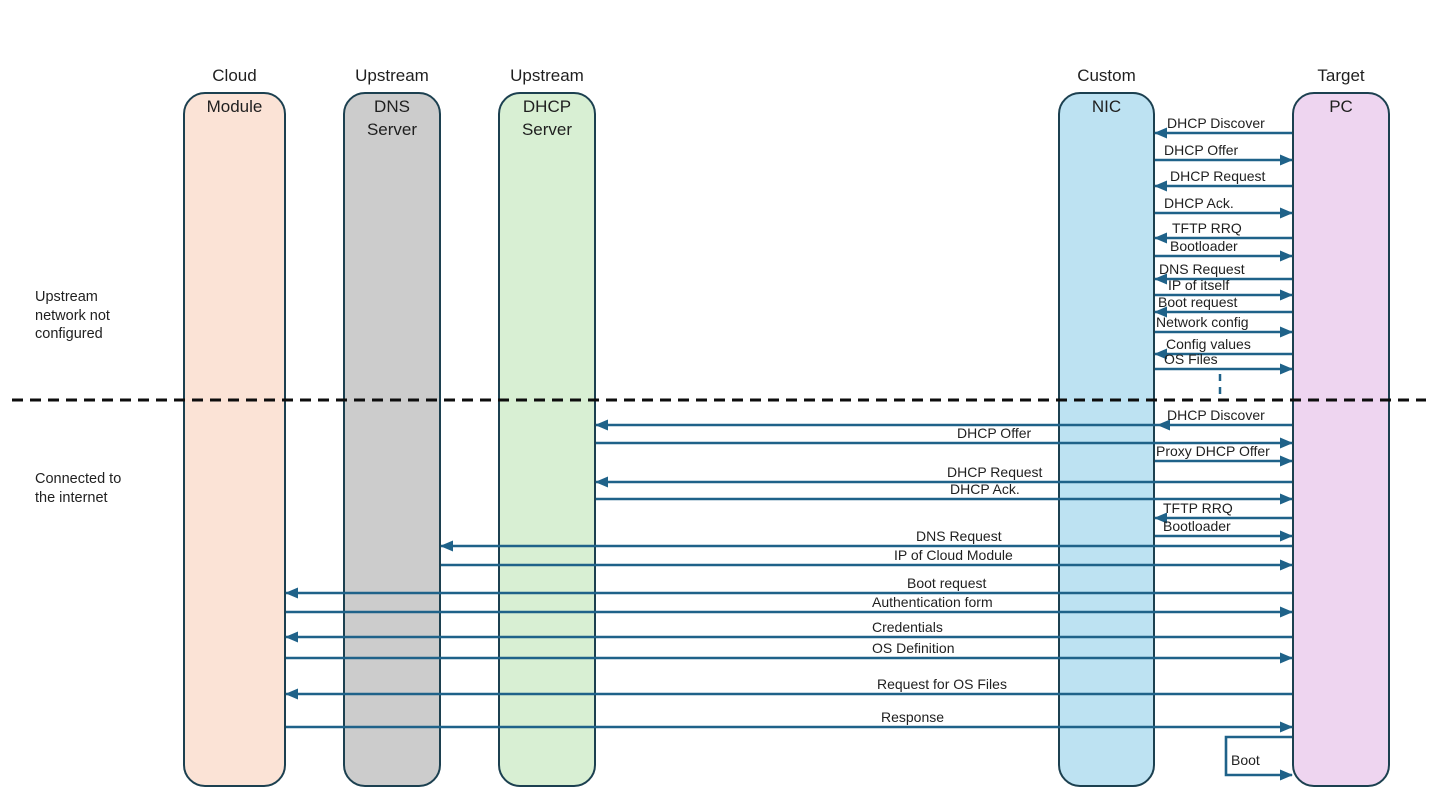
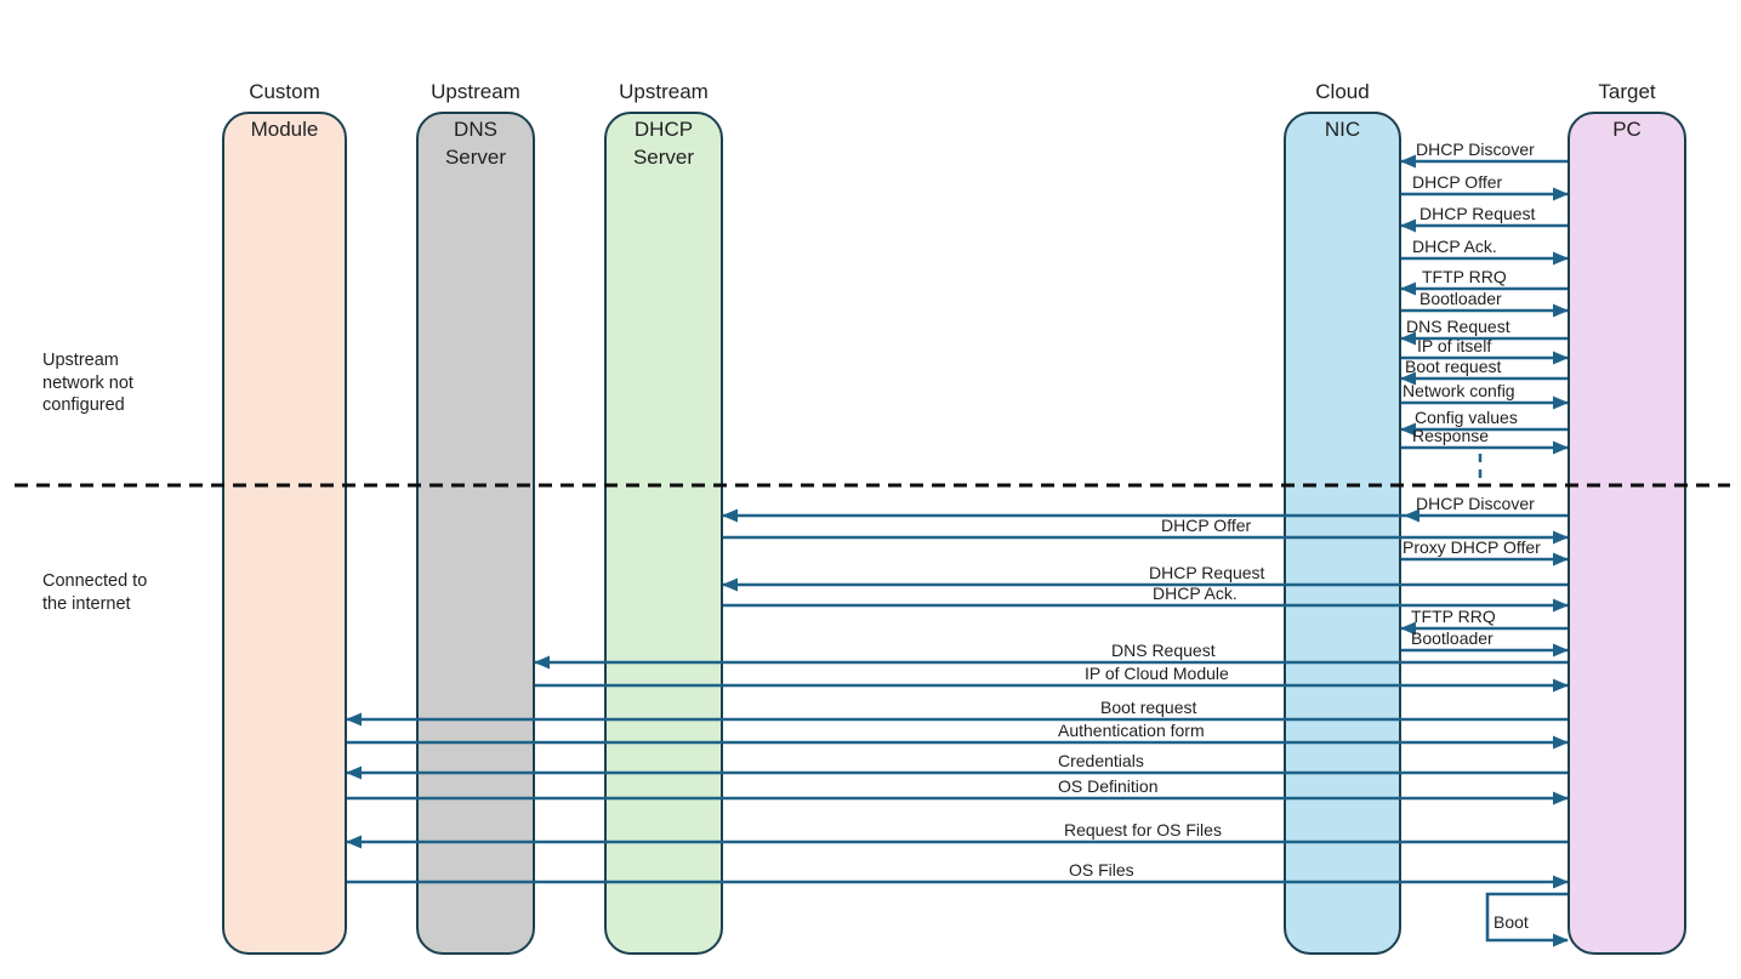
- Cloud
+ Custom
  Module
  Upstream
  DNS
  Server
  Upstream
  DHCP
  Server
- Custom
+ Cloud
  NIC
  Target
  PC
  Upstream
  network not
  configured
  Connected to
  the internet
  DHCP Discover
  DHCP Offer
  DHCP Request
  DHCP Ack.
  TFTP RRQ
  Bootloader
  DNS Request
  IP of itself
  Boot request
  Network config
  Config values
- OS Files
+ Response
  DHCP Discover
  DHCP Offer
  Proxy DHCP Offer
  DHCP Request
  DHCP Ack.
  TFTP RRQ
  Bootloader
  DNS Request
  IP of Cloud Module
  Boot request
  Authentication form
  Credentials
  OS Definition
  Request for OS Files
- Response
+ OS Files
  Boot
